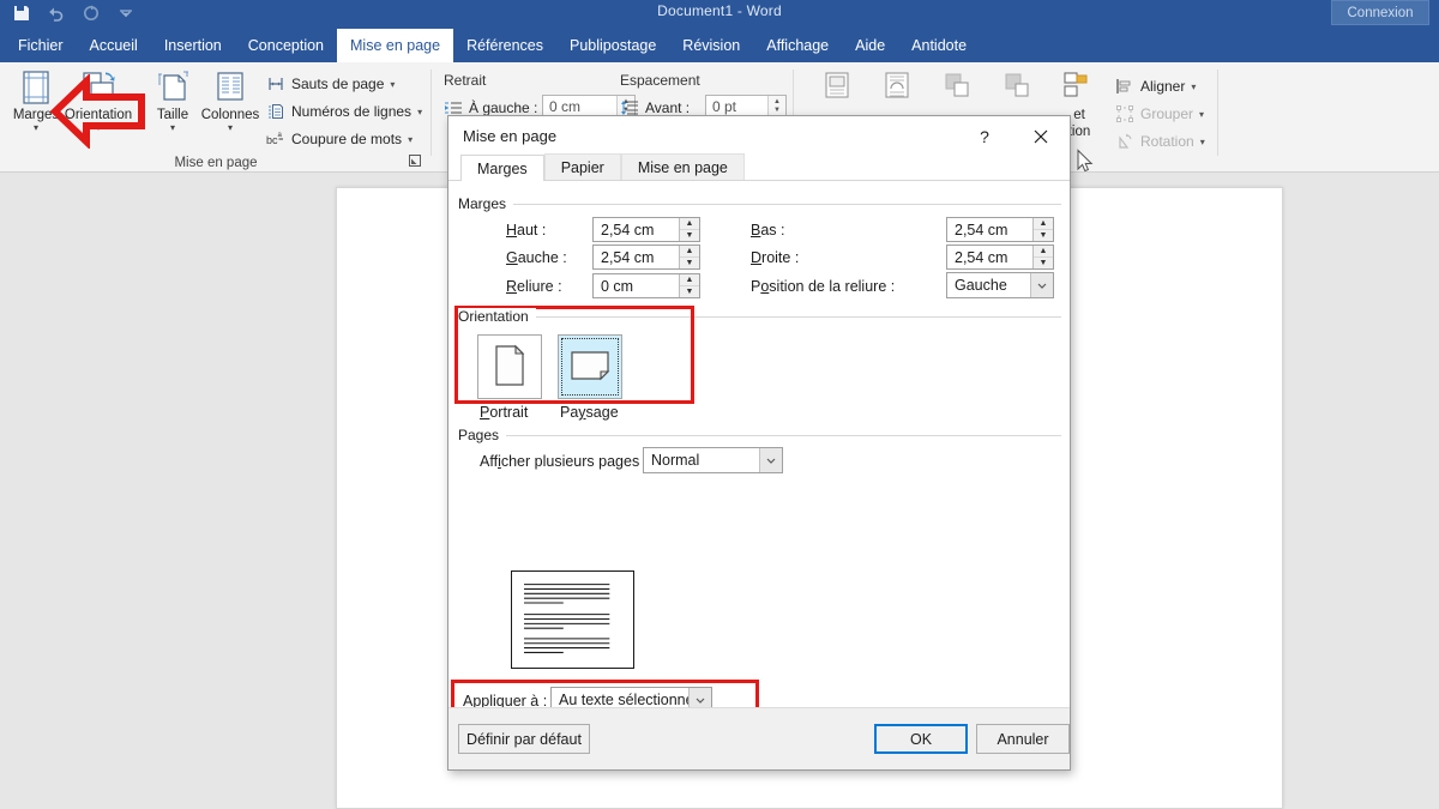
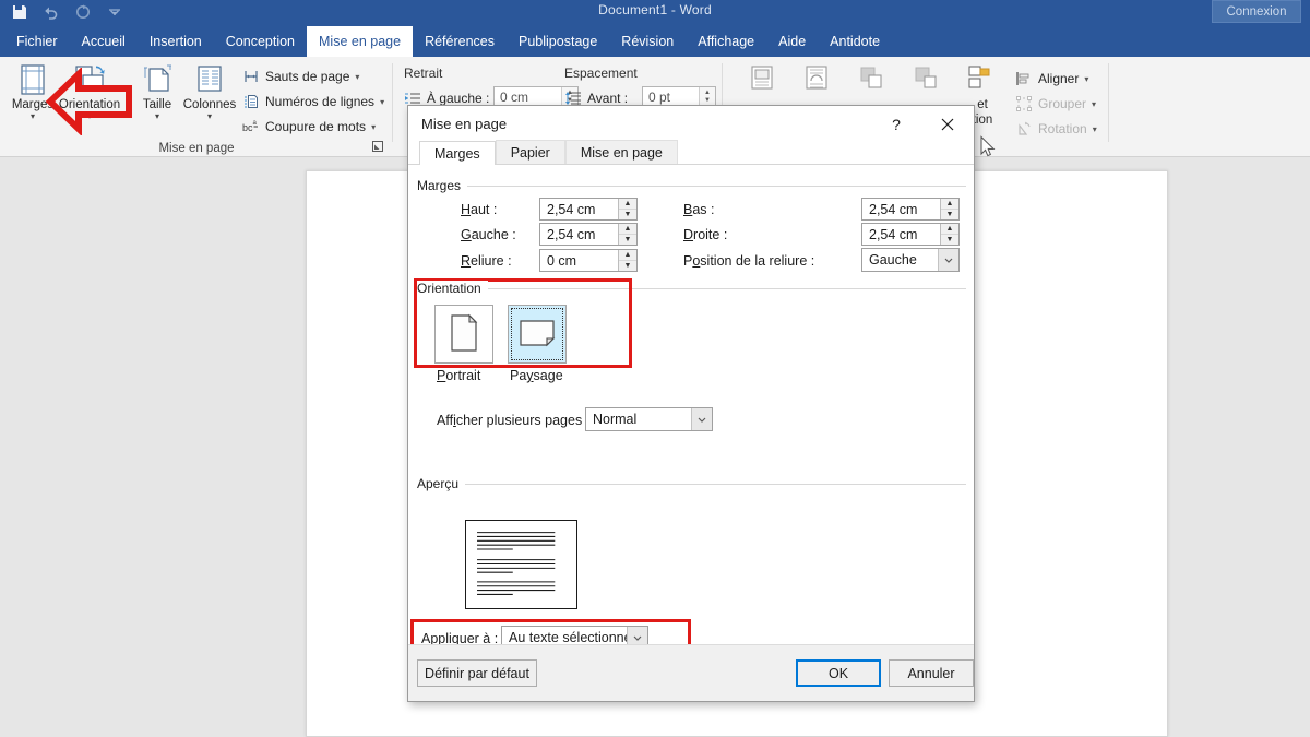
  Document1 - Word
  Connexion
  Fichier
  Accueil
  Insertion
  Conception
  Mise en page
  Références
  Publipostage
  Révision
  Affichage
  Aide
  Antidote
  Marge
  ▾
  Orientation
  Taille
  ▾
  Colonnes
  ▾
  Sauts de page
  ▾
  Numéros de lignes
  ▾
  bc
  Coupure de mots
  ▾
  Mise en page
  Retrait
  Espacement
  À gauche :
  0 cm
  Avant :
  0 pt
  et
  ion
  Aligner
  ▾
  Grouper
  ▾
  Rotation
  ▾
  Mise en page
  ?
  Marges
  Papier
  Mise en page
  Marges
  Haut :
  2,54 cm
  Bas :
  2,54 cm
  Gauche :
  2,54 cm
  Droite :
  2,54 cm
  Reliure :
  0 cm
  Position de la reliure :
  Gauche
  Orientation
  Portrait
  Paysage
- Pages
  Afficher plusieurs pages
  Normal
+ Aperçu
  Appliquer à :
  Au texte sélectionn
  Définir par défaut
  OK
  Annuler
